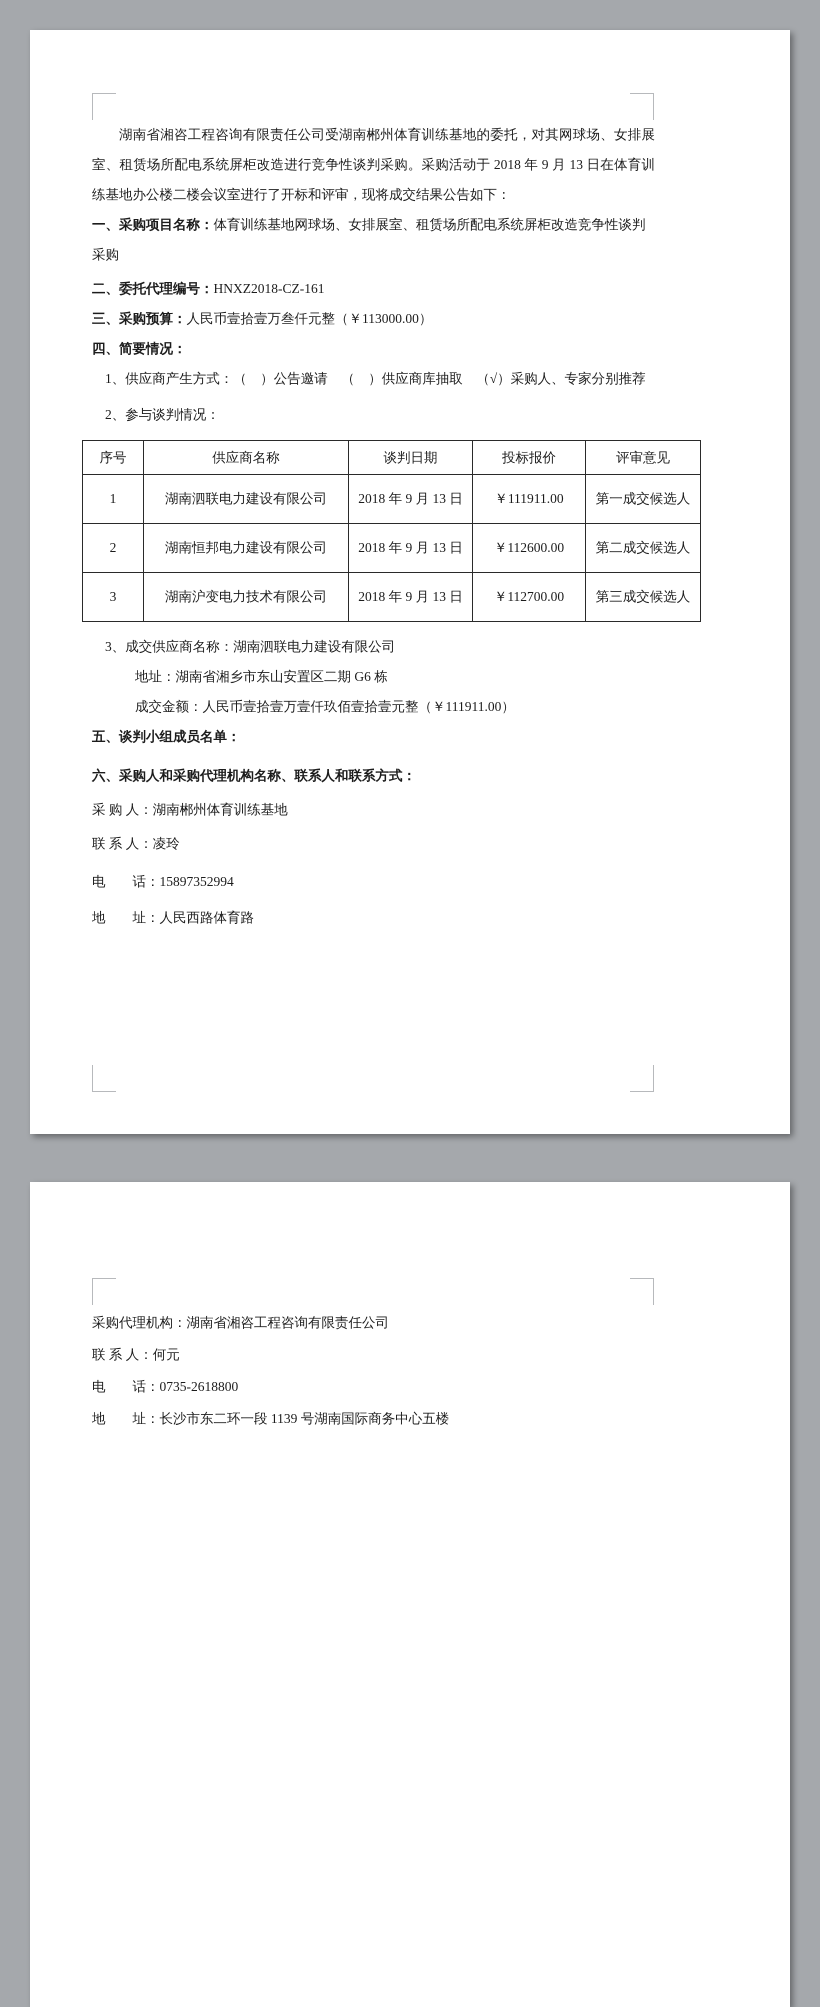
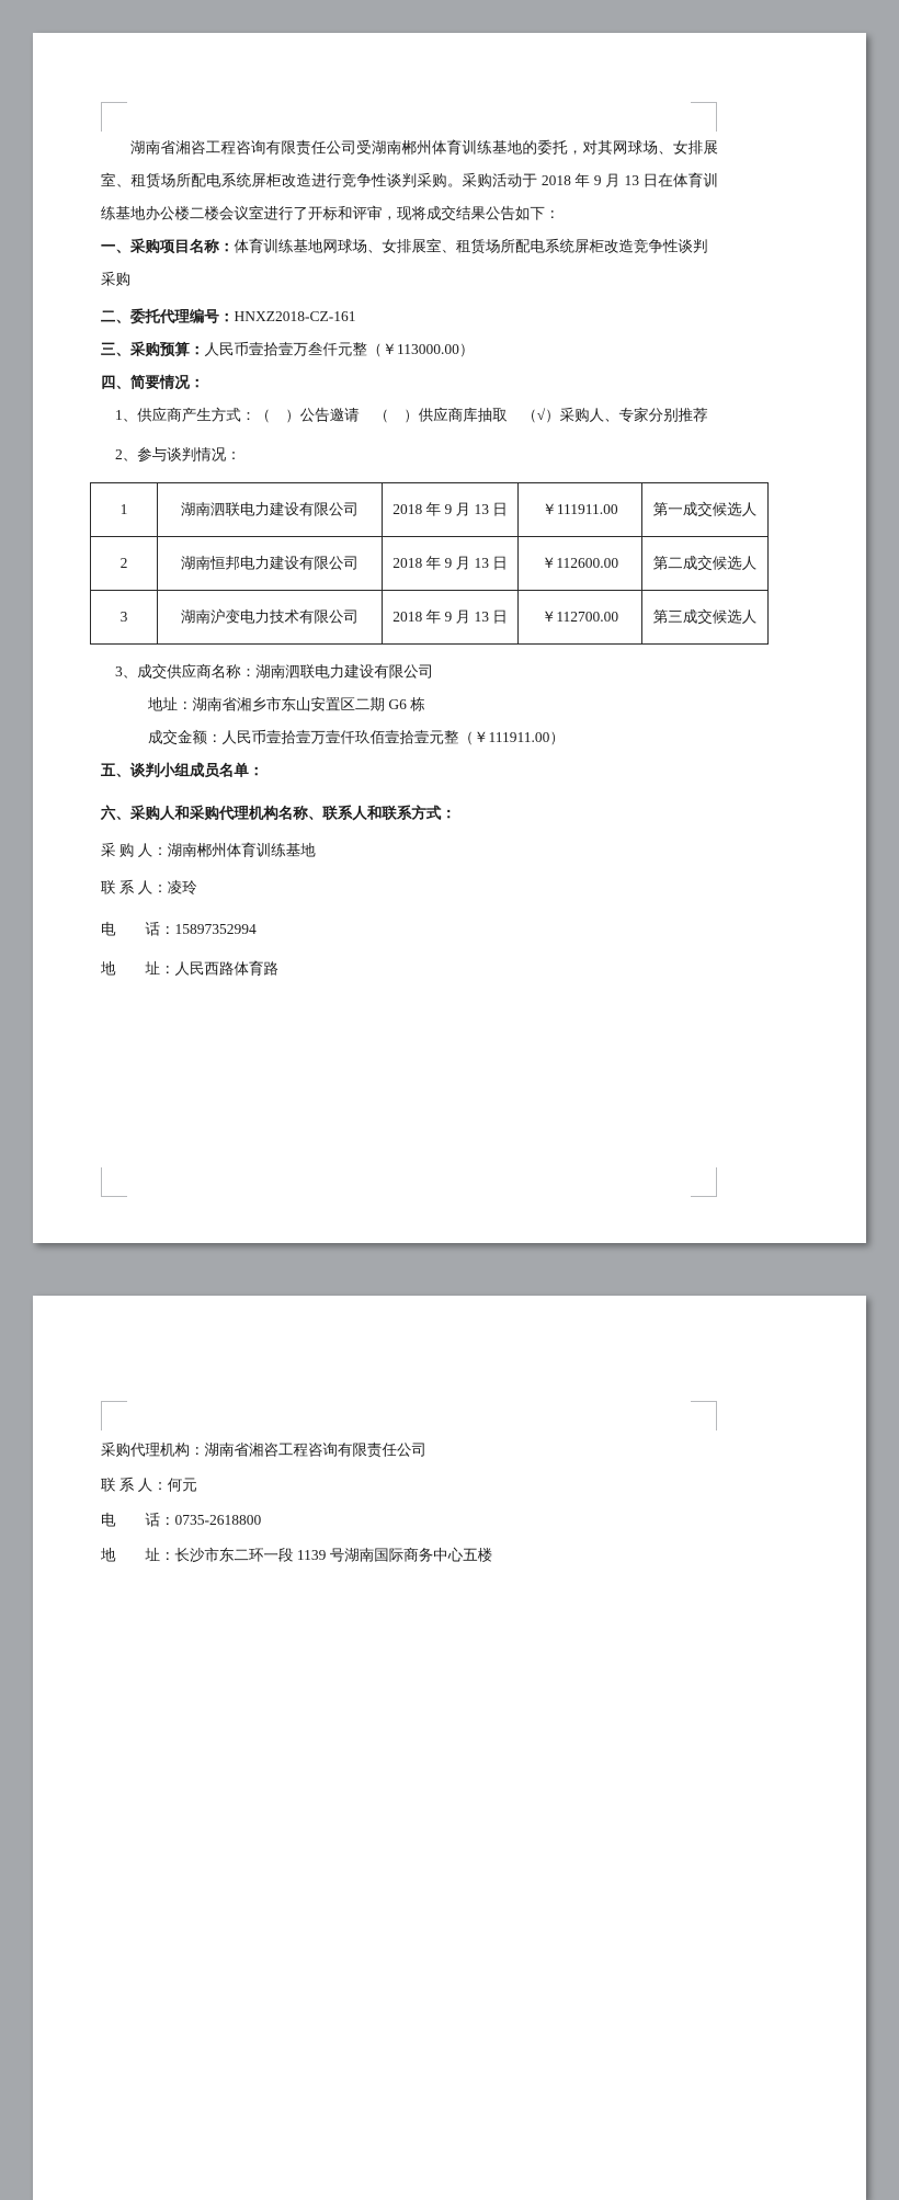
  湖南省湘咨工程咨询有限责任公司受湖南郴州体育训练基地的委托，对其网球场、女排展室、租赁场所配电系统屏柜改造进行竞争性谈判采购。采购活动于 2018 年 9 月 13 日在体育训练基地办公楼二楼会议室进行了开标和评审，现将成交结果公告如下：
  一、采购项目名称：体育训练基地网球场、女排展室、租赁场所配电系统屏柜改造竞争性谈判采购
  二、委托代理编号：HNXZ2018-CZ-161
  三、采购预算：人民币壹拾壹万叁仟元整（￥113000.00）
  四、简要情况：
  1、供应商产生方式：（ ）公告邀请 （ ）供应商库抽取 （√）采购人、专家分别推荐
  2、参与谈判情况：
- 序号	供应商名称	谈判日期	投标报价	评审意见
  1	湖南泗联电力建设有限公司	2018 年 9 月 13 日	￥111911.00	第一成交候选人
  2	湖南恒邦电力建设有限公司	2018 年 9 月 13 日	￥112600.00	第二成交候选人
  3	湖南沪变电力技术有限公司	2018 年 9 月 13 日	￥112700.00	第三成交候选人
  3、成交供应商名称：湖南泗联电力建设有限公司
  地址：湖南省湘乡市东山安置区二期 G6 栋
  成交金额：人民币壹拾壹万壹仟玖佰壹拾壹元整（￥111911.00）
  五、谈判小组成员名单：
  六、采购人和采购代理机构名称、联系人和联系方式：
  采 购 人：湖南郴州体育训练基地
  联 系 人：凌玲
  电 话：15897352994
  地 址：人民西路体育路
  采购代理机构：湖南省湘咨工程咨询有限责任公司
  联 系 人：何元
  电 话：0735-2618800
  地 址：长沙市东二环一段 1139 号湖南国际商务中心五楼
